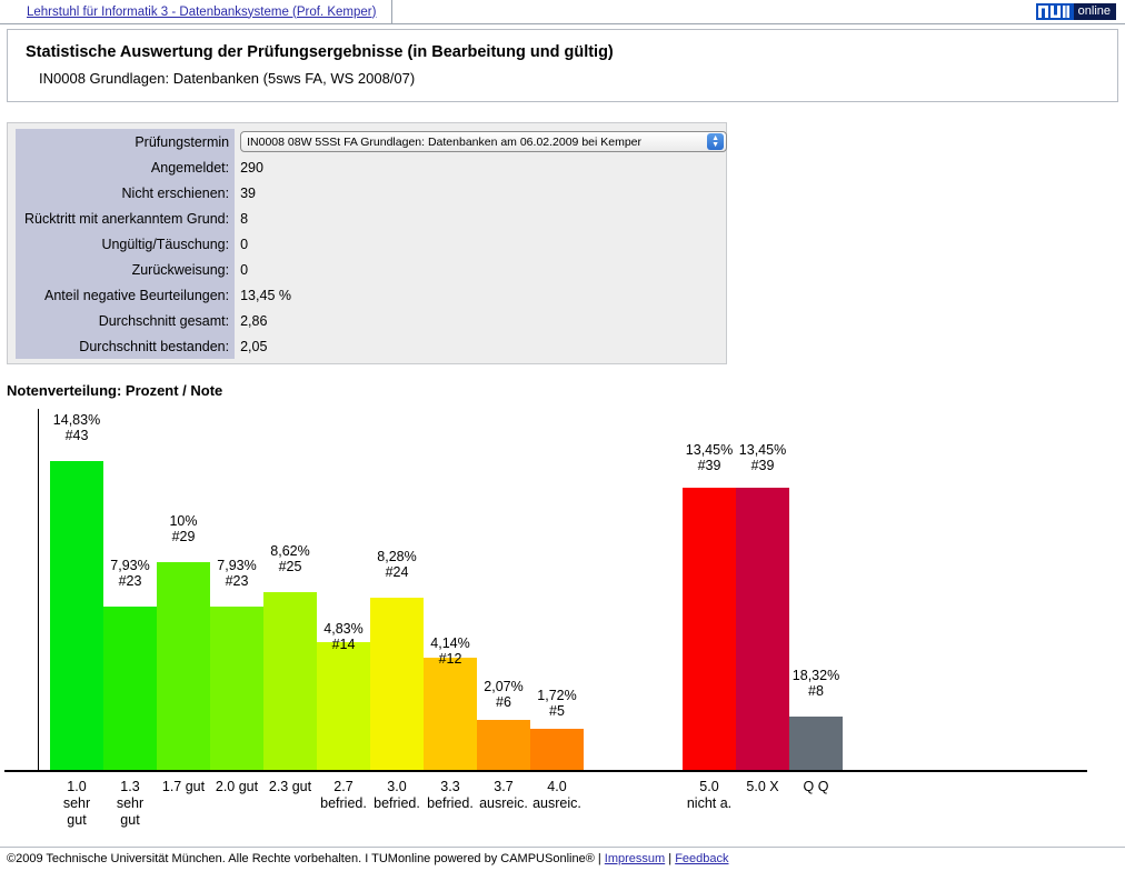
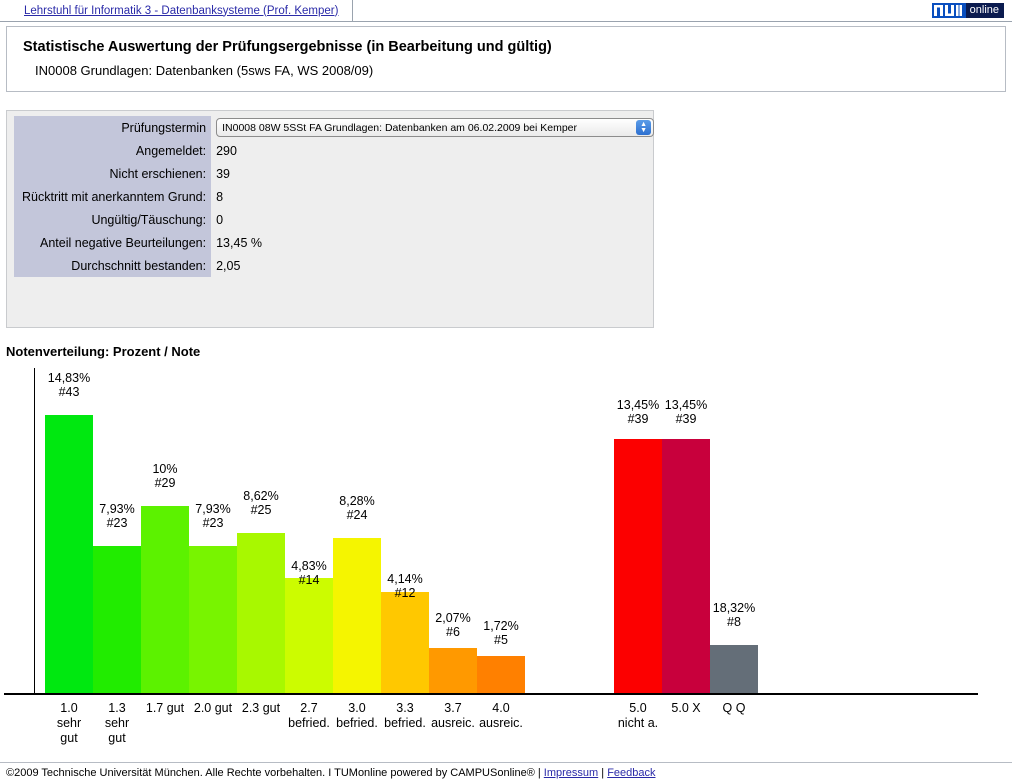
  Lehrstuhl für Informatik 3 - Datenbanksysteme (Prof. Kemper)
  online
  Statistische Auswertung der Prüfungsergebnisse (in Bearbeitung und gültig)
- IN0008 Grundlagen: Datenbanken (5sws FA, WS 2008/07)
+ IN0008 Grundlagen: Datenbanken (5sws FA, WS 2008/09)
  Prüfungstermin	IN0008 08W 5SSt FA Grundlagen: Datenbanken am 06.02.2009 bei Kemper
  Angemeldet:	290
  Nicht erschienen:	39
  Rücktritt mit anerkanntem Grund:	8
  Ungültig/Täuschung:	0
- Zurückweisung:	0
  Anteil negative Beurteilungen:	13,45 %
- Durchschnitt gesamt:	2,86
  Durchschnitt bestanden:	2,05
  Notenverteilung: Prozent / Note
  14,83%
  #43
  1.0
  sehr
  gut
  7,93%
  #23
  1.3
  sehr
  gut
  10%
  #29
  1.7 gut
  7,93%
  #23
  2.0 gut
  8,62%
  #25
  2.3 gut
  4,83%
  #14
  2.7
  befried.
  8,28%
  #24
  3.0
  befried.
  4,14%
  #12
  3.3
  befried.
  2,07%
  #6
  3.7
  ausreic.
  1,72%
  #5
  4.0
  ausreic.
  13,45%
  #39
  5.0
  nicht a.
  13,45%
  #39
  5.0 X
  18,32%
  #8
  Q Q
  ©2009 Technische Universität München. Alle Rechte vorbehalten. I TUMonline powered by CAMPUSonline® | Impressum | Feedback
